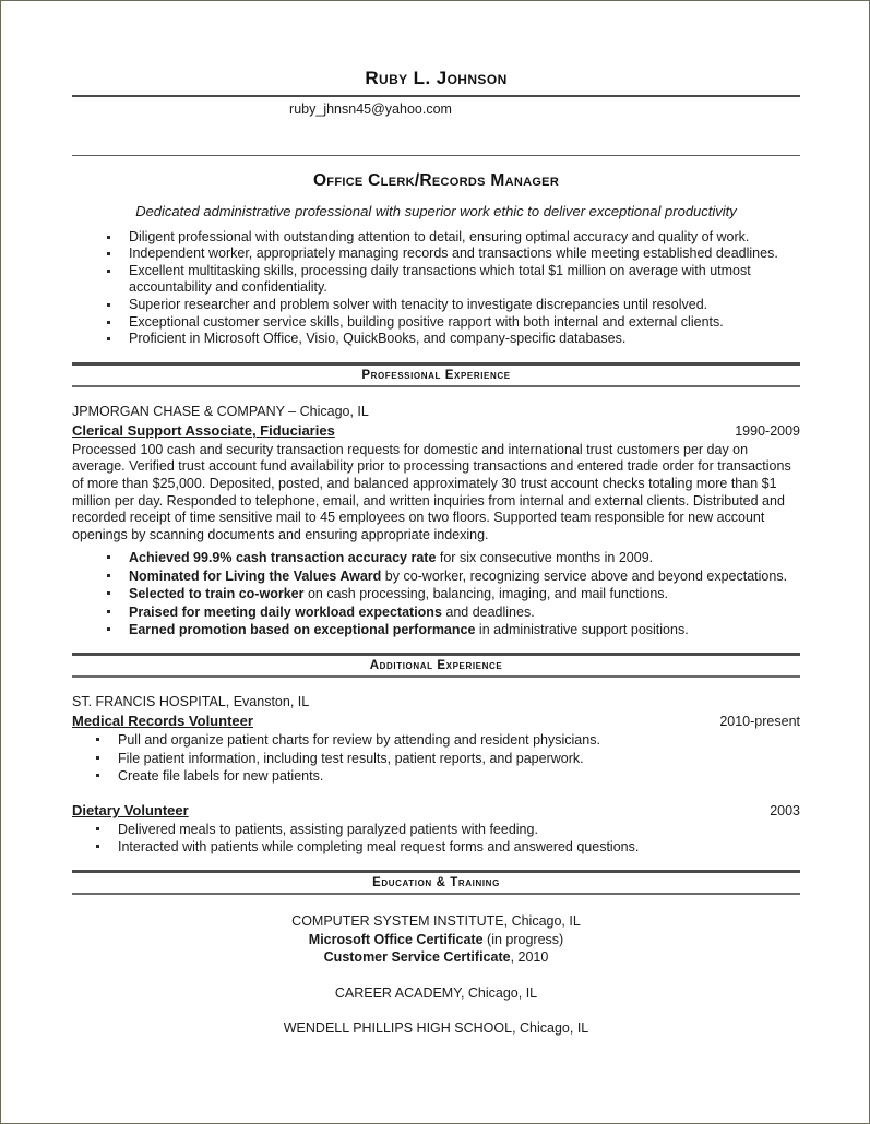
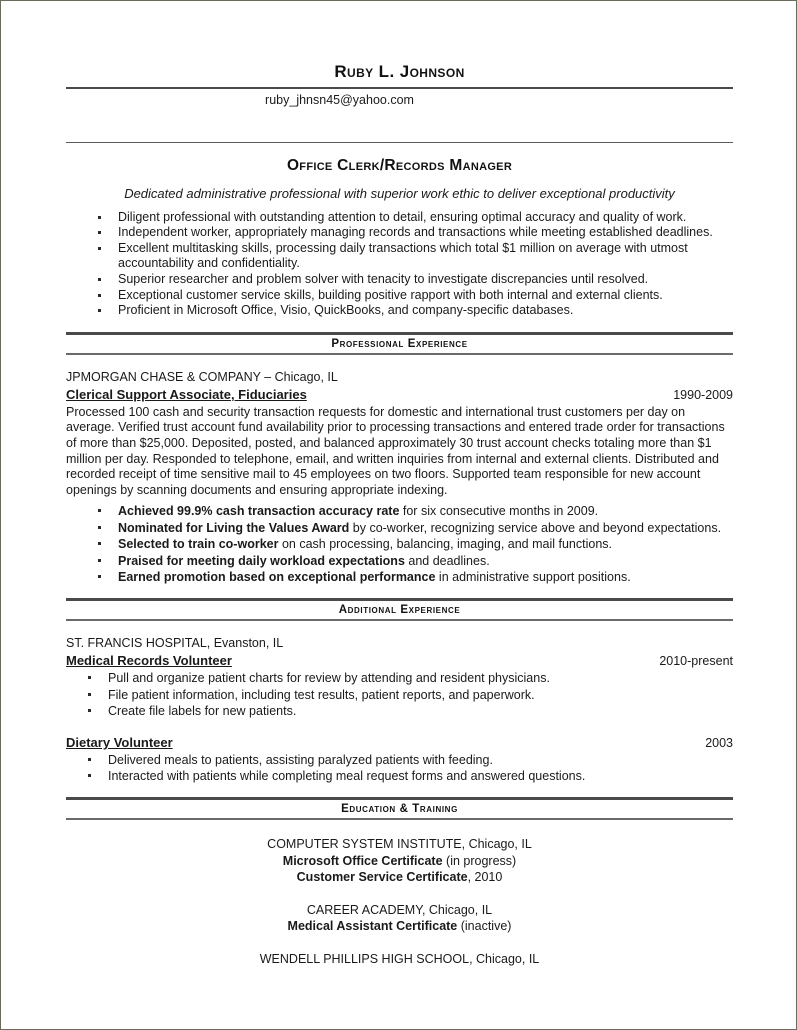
  Ruby L. Johnson
  ruby_jhnsn45@yahoo.com
  Office Clerk/Records Manager
  Dedicated administrative professional with superior work ethic to deliver exceptional productivity
  Diligent professional with outstanding attention to detail, ensuring optimal accuracy and quality of work.
  Independent worker, appropriately managing records and transactions while meeting established deadlines.
  Excellent multitasking skills, processing daily transactions which total $1 million on average with utmost accountability and confidentiality.
  Superior researcher and problem solver with tenacity to investigate discrepancies until resolved.
  Exceptional customer service skills, building positive rapport with both internal and external clients.
  Proficient in Microsoft Office, Visio, QuickBooks, and company-specific databases.
  Professional Experience
  JPMORGAN CHASE & COMPANY – Chicago, IL
  Clerical Support Associate, Fiduciaries
  1990-2009
  Processed 100 cash and security transaction requests for domestic and international trust customers per day on average. Verified trust account fund availability prior to processing transactions and entered trade order for transactions of more than $25,000. Deposited, posted, and balanced approximately 30 trust account checks totaling more than $1 million per day. Responded to telephone, email, and written inquiries from internal and external clients. Distributed and recorded receipt of time sensitive mail to 45 employees on two floors. Supported team responsible for new account openings by scanning documents and ensuring appropriate indexing.
  Achieved 99.9% cash transaction accuracy rate for six consecutive months in 2009.
  Nominated for Living the Values Award by co-worker, recognizing service above and beyond expectations.
  Selected to train co-worker on cash processing, balancing, imaging, and mail functions.
  Praised for meeting daily workload expectations and deadlines.
  Earned promotion based on exceptional performance in administrative support positions.
  Additional Experience
  ST. FRANCIS HOSPITAL, Evanston, IL
  Medical Records Volunteer
  2010-present
  Pull and organize patient charts for review by attending and resident physicians.
  File patient information, including test results, patient reports, and paperwork.
  Create file labels for new patients.
  Dietary Volunteer
  2003
  Delivered meals to patients, assisting paralyzed patients with feeding.
  Interacted with patients while completing meal request forms and answered questions.
  Education & Training
  COMPUTER SYSTEM INSTITUTE, Chicago, IL
  Microsoft Office Certificate (in progress)
  Customer Service Certificate, 2010
  CAREER ACADEMY, Chicago, IL
+ Medical Assistant Certificate (inactive)
  WENDELL PHILLIPS HIGH SCHOOL, Chicago, IL
